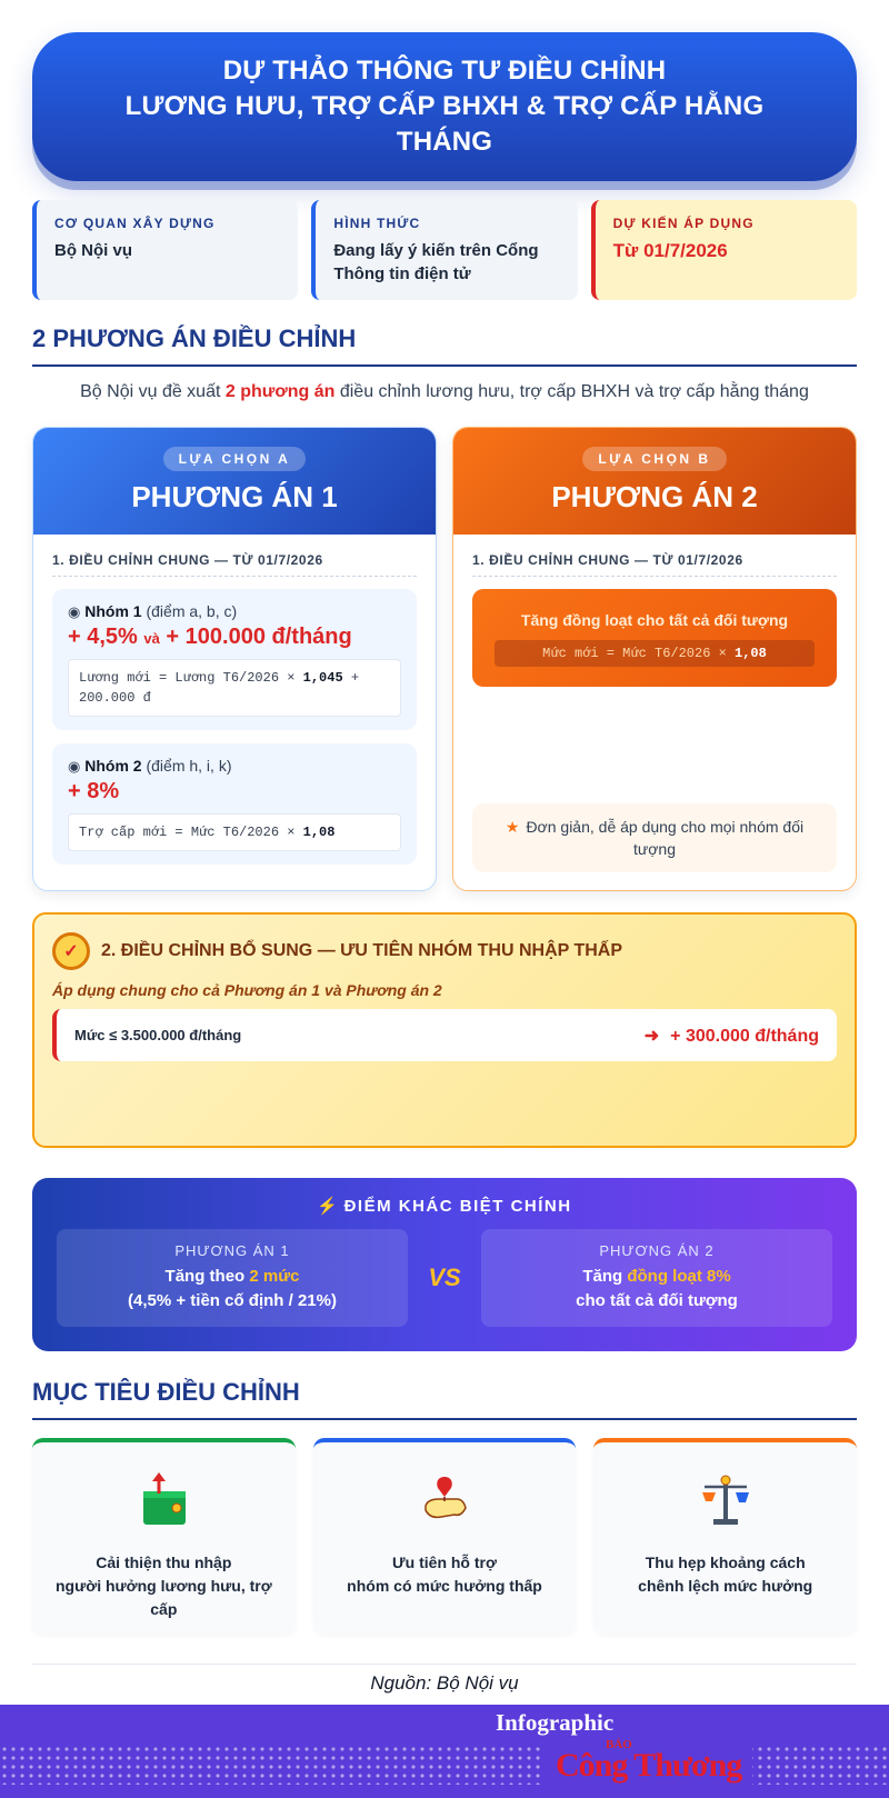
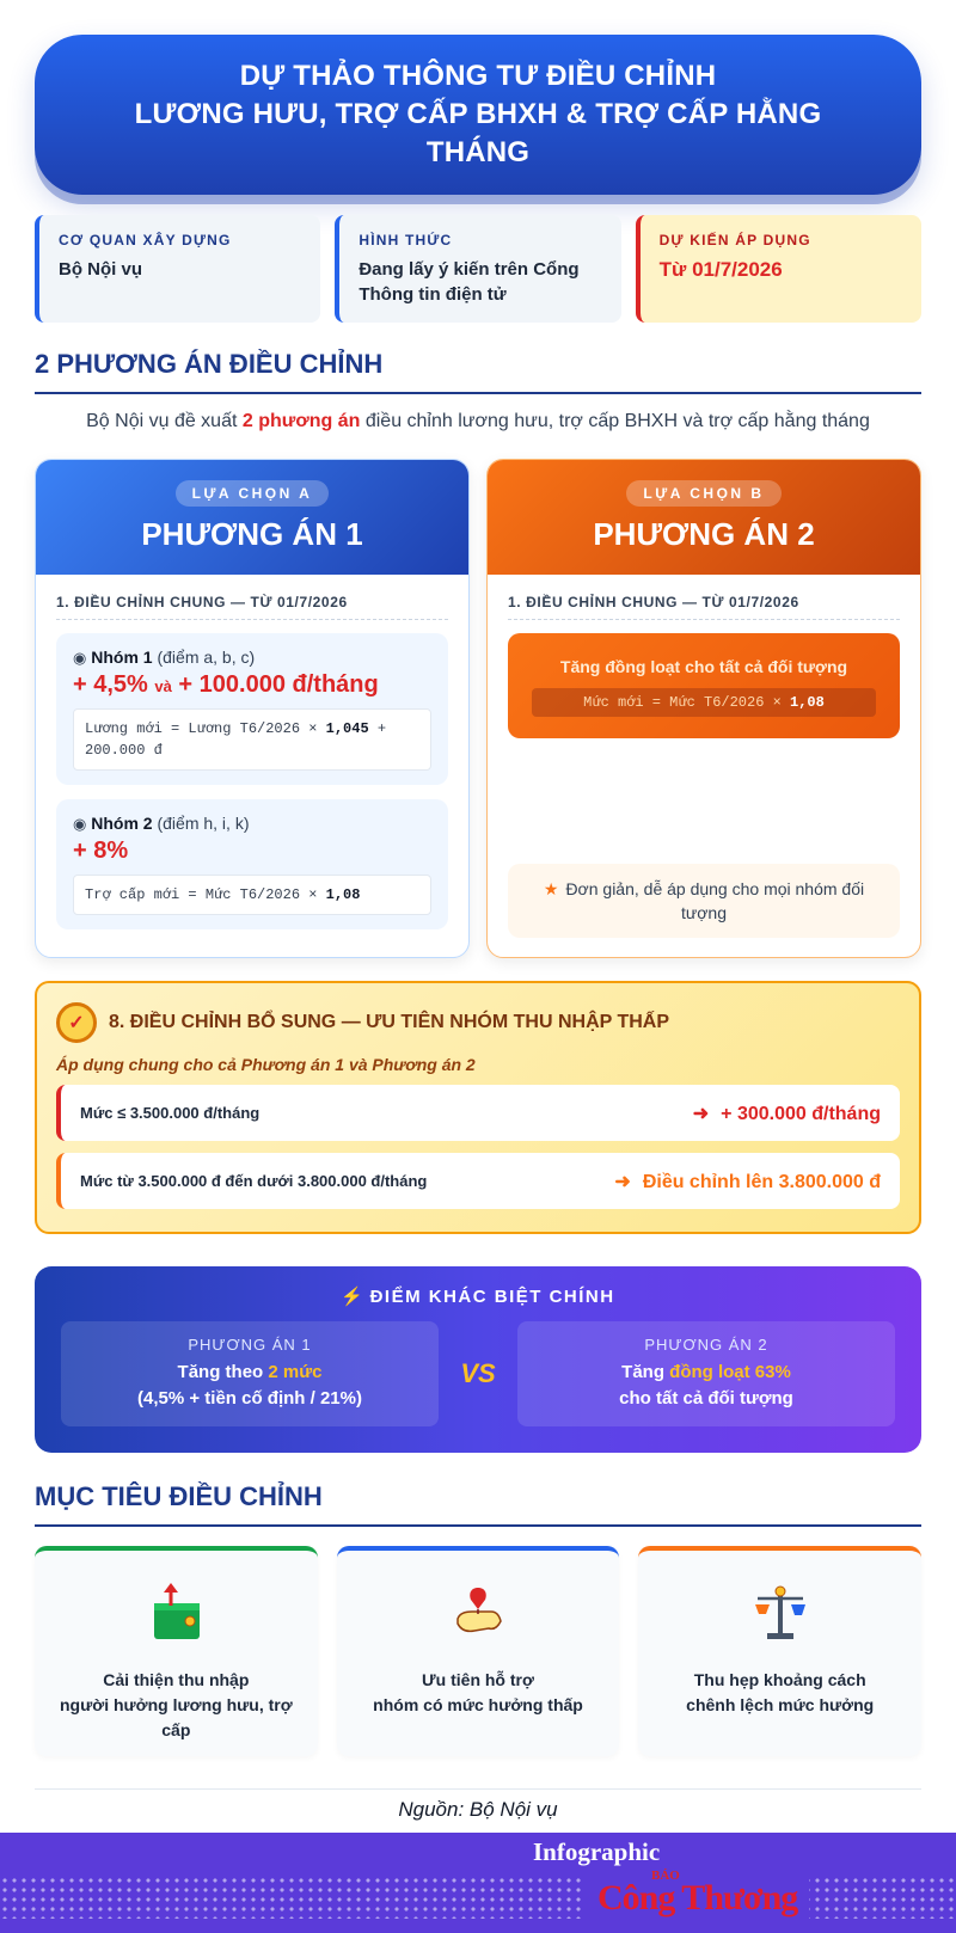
  DỰ THẢO THÔNG TƯ ĐIỀU CHỈNH
  LƯƠNG HƯU, TRỢ CẤP BHXH & TRỢ CẤP HẰNG
  THÁNG
  CƠ QUAN XÂY DỰNG
  Bộ Nội vụ
  HÌNH THỨC
  Đang lấy ý kiến trên Cổng Thông tin điện tử
  DỰ KIẾN ÁP DỤNG
  Từ 01/7/2026
  2 PHƯƠNG ÁN ĐIỀU CHỈNH
  Bộ Nội vụ đề xuất 2 phương án điều chỉnh lương hưu, trợ cấp BHXH và trợ cấp hằng tháng
  LỰA CHỌN A
  PHƯƠNG ÁN 1
  1. ĐIỀU CHỈNH CHUNG — TỪ 01/7/2026
  ◉ Nhóm 1 (điểm a, b, c)
  + 4,5% và + 100.000 đ/tháng
  Lương mới = Lương T6/2026 × 1,045 + 200.000 đ
  ◉ Nhóm 2 (điểm h, i, k)
  + 8%
  Trợ cấp mới = Mức T6/2026 × 1,08
  LỰA CHỌN B
  PHƯƠNG ÁN 2
  1. ĐIỀU CHỈNH CHUNG — TỪ 01/7/2026
  Tăng đồng loạt cho tất cả đối tượng
  Mức mới = Mức T6/2026 × 1,08
  ★ Đơn giản, dễ áp dụng cho mọi nhóm đối tượng
  ✓
- 2. ĐIỀU CHỈNH BỔ SUNG — ƯU TIÊN NHÓM THU NHẬP THẤP
+ 8. ĐIỀU CHỈNH BỔ SUNG — ƯU TIÊN NHÓM THU NHẬP THẤP
  Áp dụng chung cho cả Phương án 1 và Phương án 2
  Mức ≤ 3.500.000 đ/tháng
  ➜ + 300.000 đ/tháng
+ Mức từ 3.500.000 đ đến dưới 3.800.000 đ/tháng
+ ➜ Điều chỉnh lên 3.800.000 đ
  ⚡ ĐIỂM KHÁC BIỆT CHÍNH
  PHƯƠNG ÁN 1
  Tăng theo 2 mức
  (4,5% + tiền cố định / 21%)
  VS
  PHƯƠNG ÁN 2
- Tăng đồng loạt 8%
+ Tăng đồng loạt 63%
  cho tất cả đối tượng
  MỤC TIÊU ĐIỀU CHỈNH
  Cải thiện thu nhập
  người hưởng lương hưu, trợ cấp
  Ưu tiên hỗ trợ
  nhóm có mức hưởng thấp
  Thu hẹp khoảng cách
  chênh lệch mức hưởng
  Nguồn: Bộ Nội vụ
  Infographic
  BÁO
  Công Thương
